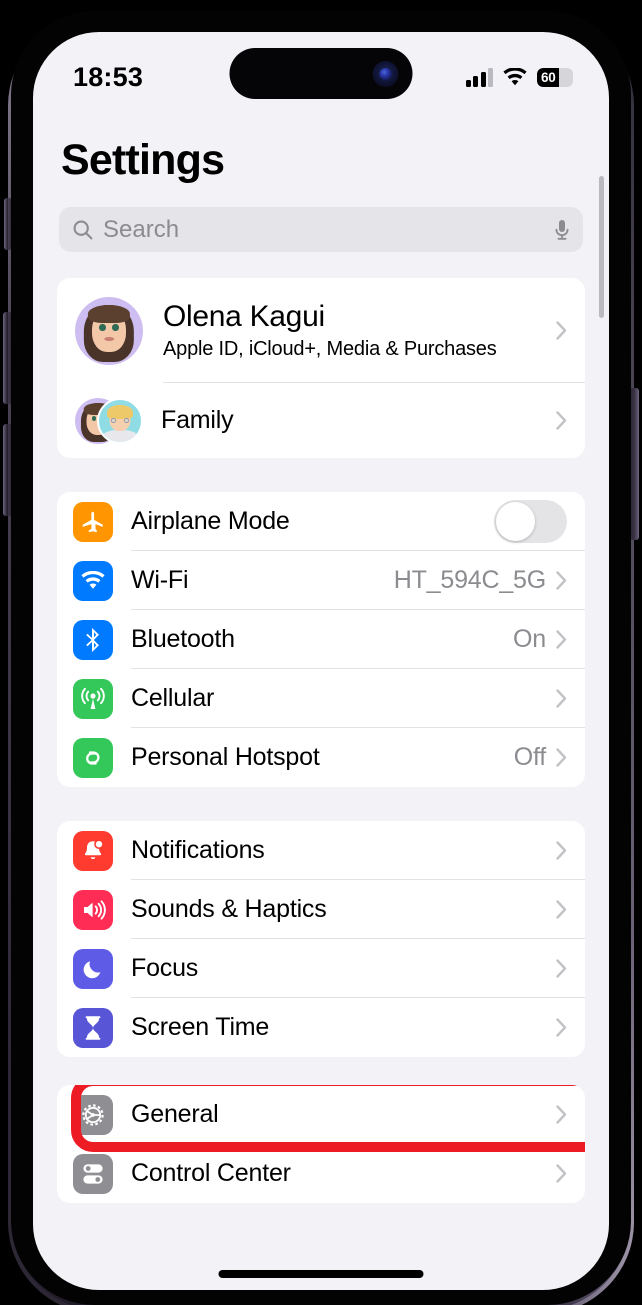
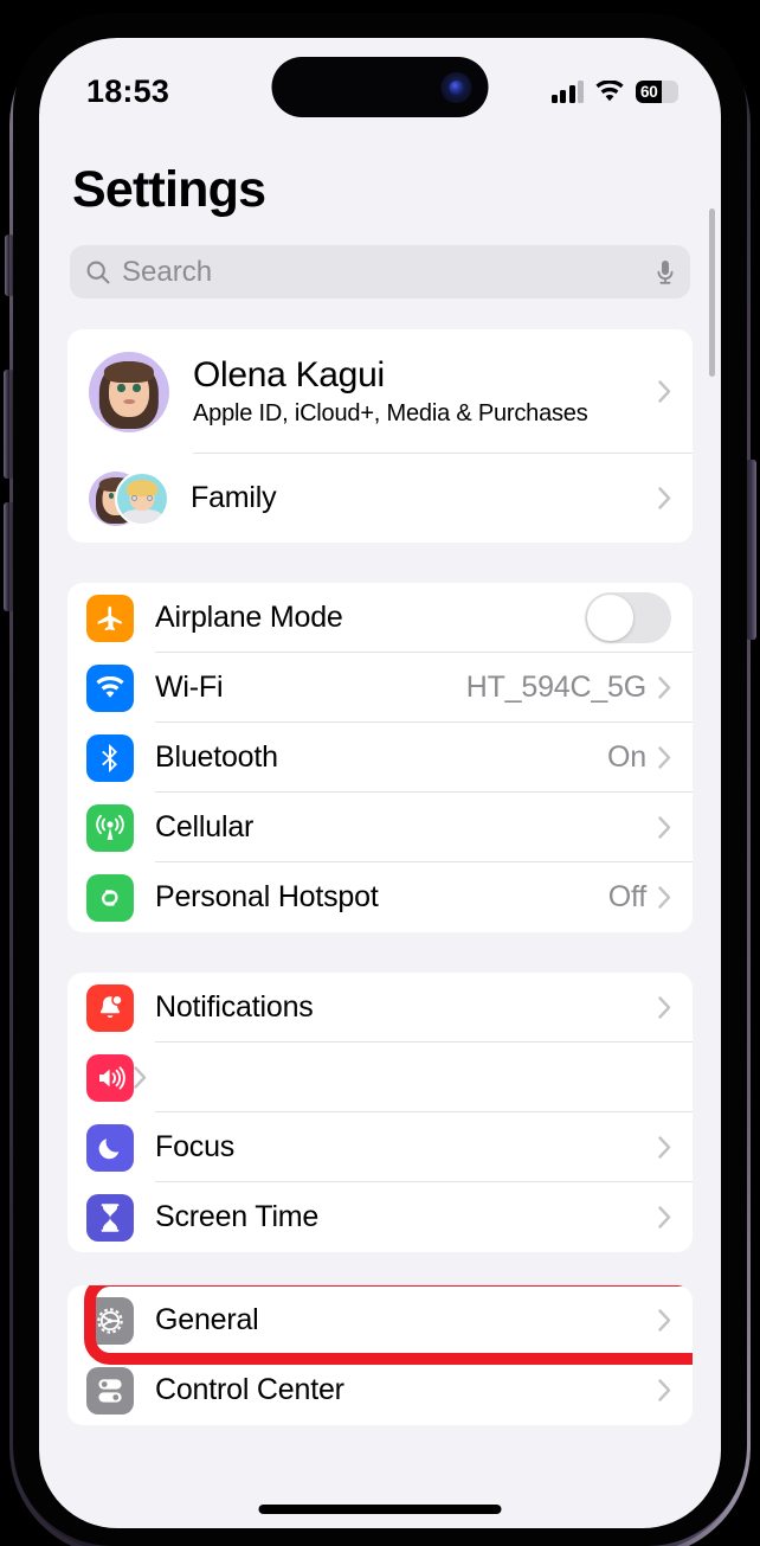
  18:53
  60
  Settings
  Search
  Olena Kagui
  Apple ID, iCloud+, Media & Purchases
  Family
  Airplane Mode
  Wi-Fi
  HT_594C_5G
  Bluetooth
  On
  Cellular
  Personal Hotspot
  Off
  Notifications
- Sounds & Haptics
  Focus
  Screen Time
  General
  Control Center
